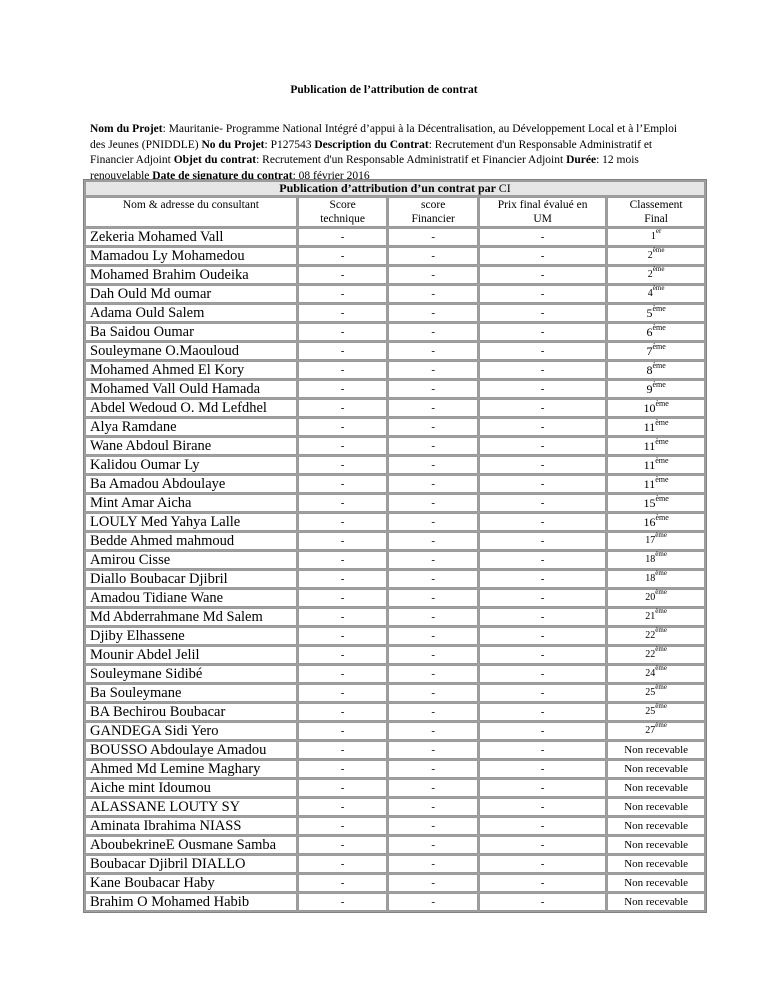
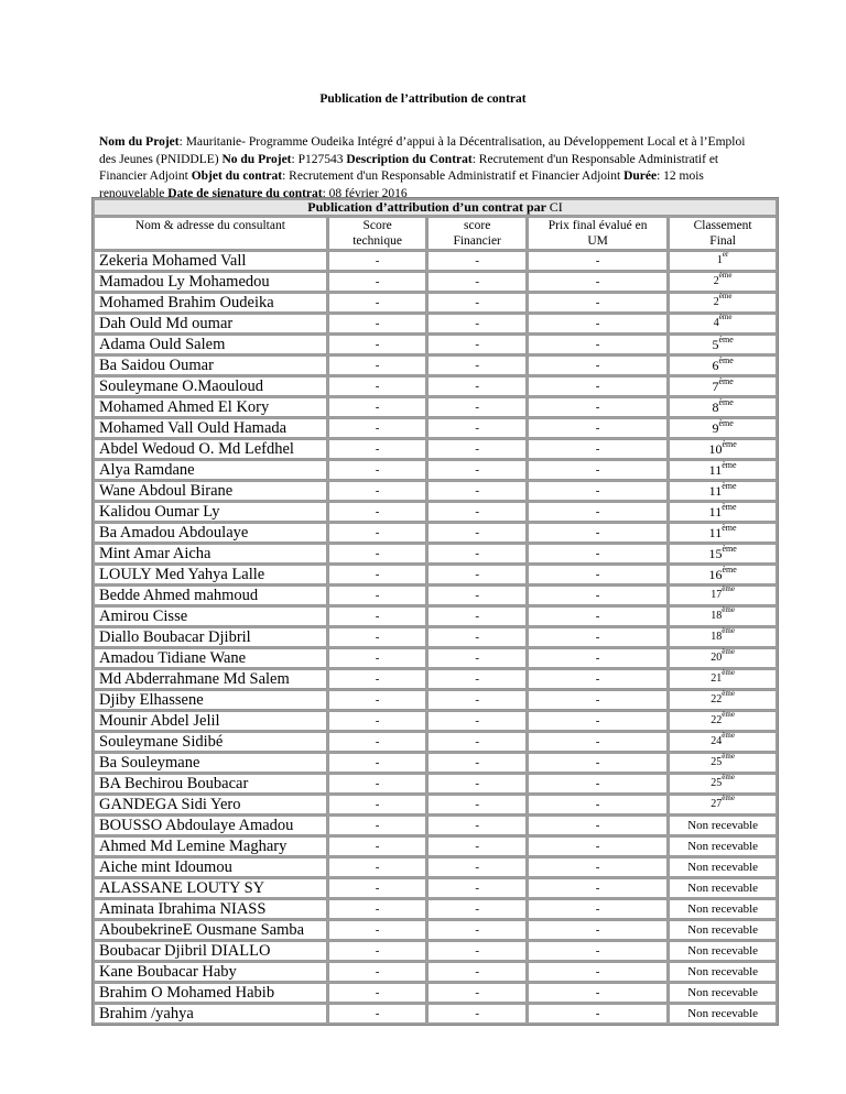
  Publication de l’attribution de contrat
- Nom du Projet: Mauritanie- Programme National Intégré d’appui à la Décentralisation, au Développement Local et à l’Emploi des Jeunes (PNIDDLE) No du Projet: P127543 Description du Contrat: Recrutement d'un Responsable Administratif et Financier Adjoint Objet du contrat: Recrutement d'un Responsable Administratif et Financier Adjoint Durée: 12 mois renouvelable Date de signature du contrat: 08 février 2016
+ Nom du Projet: Mauritanie- Programme Oudeika Intégré d’appui à la Décentralisation, au Développement Local et à l’Emploi des Jeunes (PNIDDLE) No du Projet: P127543 Description du Contrat: Recrutement d'un Responsable Administratif et Financier Adjoint Objet du contrat: Recrutement d'un Responsable Administratif et Financier Adjoint Durée: 12 mois renouvelable Date de signature du contrat: 08 février 2016
  Publication d’attribution d’un contrat par CI
  Nom & adresse du consultant	Scoretechnique	scoreFinancier	Prix final évalué enUM	ClassementFinal
  Zekeria Mohamed Vall	-	-	-	1er
  Mamadou Ly Mohamedou	-	-	-	2ème
  Mohamed Brahim Oudeika	-	-	-	2ème
  Dah Ould Md oumar	-	-	-	4ème
  Adama Ould Salem	-	-	-	5ème
  Ba Saidou Oumar	-	-	-	6ème
  Souleymane O.Maouloud	-	-	-	7ème
  Mohamed Ahmed El Kory	-	-	-	8ème
  Mohamed Vall Ould Hamada	-	-	-	9ème
  Abdel Wedoud O. Md Lefdhel	-	-	-	10ème
  Alya Ramdane	-	-	-	11ème
  Wane Abdoul Birane	-	-	-	11ème
  Kalidou Oumar Ly	-	-	-	11ème
  Ba Amadou Abdoulaye	-	-	-	11ème
  Mint Amar Aicha	-	-	-	15ème
  LOULY Med Yahya Lalle	-	-	-	16ème
  Bedde Ahmed mahmoud	-	-	-	17ème
  Amirou Cisse	-	-	-	18ème
  Diallo Boubacar Djibril	-	-	-	18ème
  Amadou Tidiane Wane	-	-	-	20ème
  Md Abderrahmane Md Salem	-	-	-	21ème
  Djiby Elhassene	-	-	-	22ème
  Mounir Abdel Jelil	-	-	-	22ème
  Souleymane Sidibé	-	-	-	24ème
  Ba Souleymane	-	-	-	25ème
  BA Bechirou Boubacar	-	-	-	25ème
  GANDEGA Sidi Yero	-	-	-	27ème
  BOUSSO Abdoulaye Amadou	-	-	-	Non recevable
  Ahmed Md Lemine Maghary	-	-	-	Non recevable
  Aiche mint Idoumou	-	-	-	Non recevable
  ALASSANE LOUTY SY	-	-	-	Non recevable
  Aminata Ibrahima NIASS	-	-	-	Non recevable
  AboubekrineE Ousmane Samba	-	-	-	Non recevable
  Boubacar Djibril DIALLO	-	-	-	Non recevable
  Kane Boubacar Haby	-	-	-	Non recevable
  Brahim O Mohamed Habib	-	-	-	Non recevable
+ Brahim /yahya	-	-	-	Non recevable
